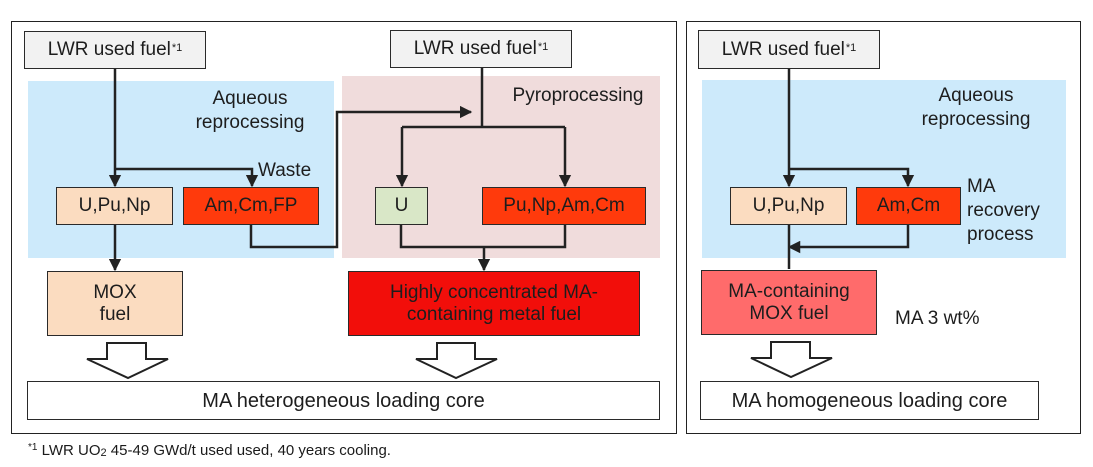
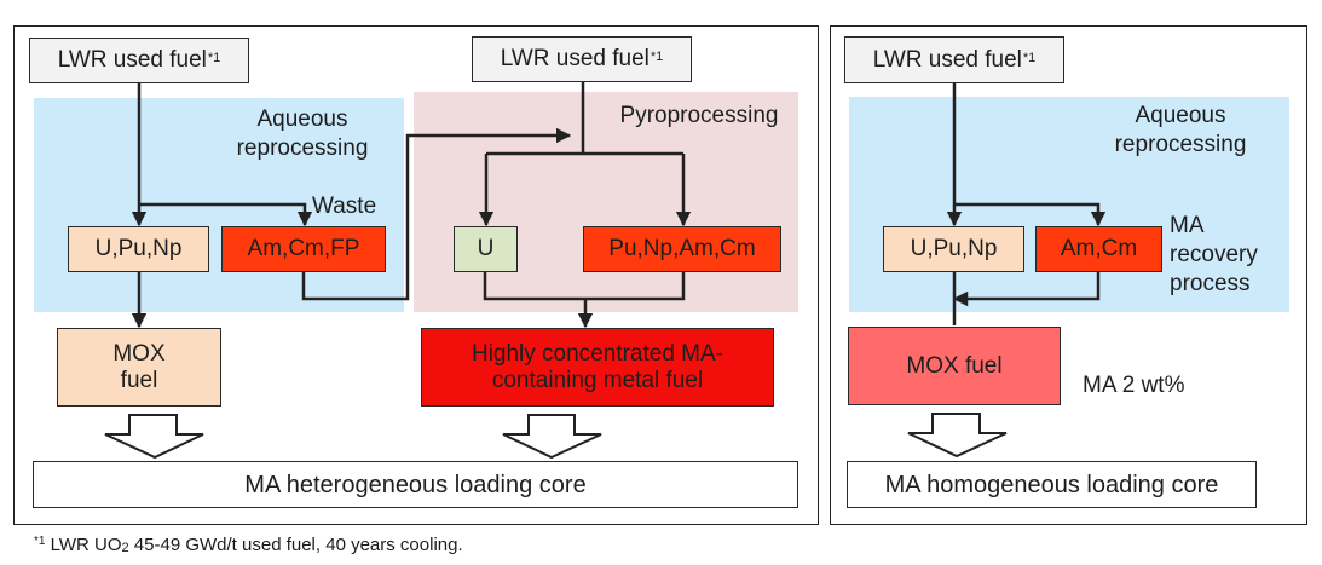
  Aqueous
  reprocessing
  Pyroprocessing
  LWR used fuel
  *1
  LWR used fuel
  *1
  Waste
  U,Pu,Np
  Am,Cm,FP
  U
  Pu,Np,Am,Cm
  MOX
  fuel
  Highly concentrated MA-
  containing metal fuel
  MA heterogeneous loading core
  Aqueous
  reprocessing
  MA
  recovery
  process
  LWR used fuel
  *1
  U,Pu,Np
  Am,Cm
- MA-containing
  MOX fuel
- MA 3 wt%
+ MA 2 wt%
  MA homogeneous loading core
- *1 LWR UO2 45-49 GWd/t used used, 40 years cooling.
+ *1 LWR UO2 45-49 GWd/t used fuel, 40 years cooling.
